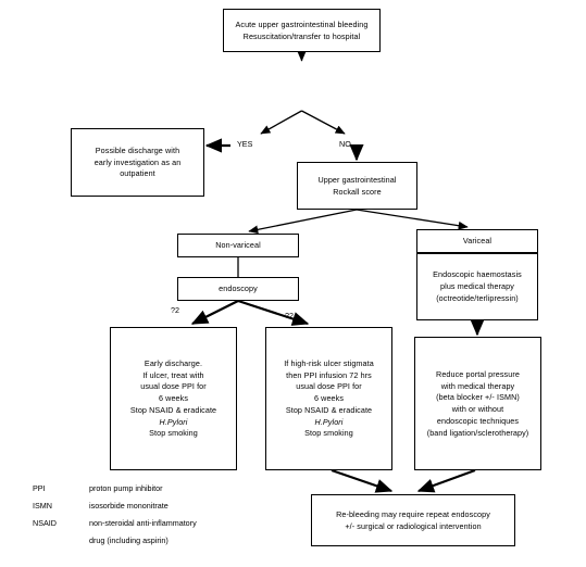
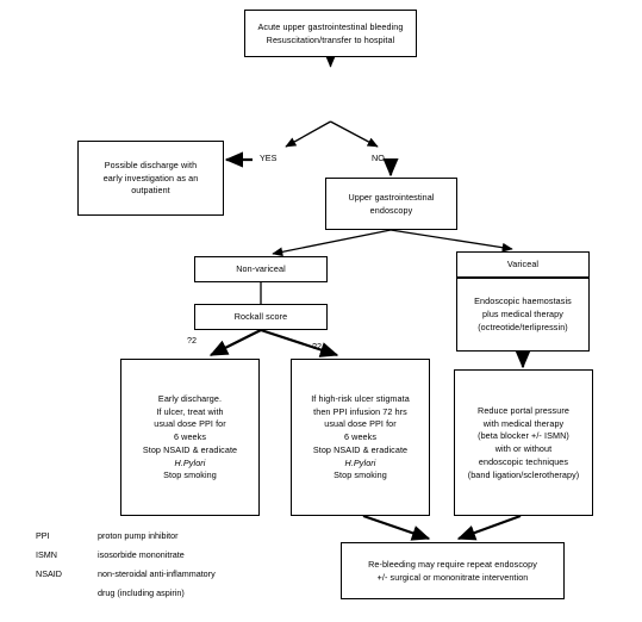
  Acute upper gastrointestinal bleeding
  Resuscitation/transfer to hospital
  Possible discharge with
  early investigation as an
  outpatient
  Upper gastrointestinal
- Rockall score
+ endoscopy
  Non-variceal
- endoscopy
+ Rockall score
  Variceal
  Endoscopic haemostasis
  plus medical therapy
  (octreotide/terlipressin)
  Early discharge.
  If ulcer, treat with
  usual dose PPI for
  6 weeks
  Stop NSAID & eradicate
  H.Pylori
  Stop smoking
  If high-risk ulcer stigmata
  then PPI infusion 72 hrs
  usual dose PPI for
  6 weeks
  Stop NSAID & eradicate
  H.Pylori
  Stop smoking
  Reduce portal pressure
  with medical therapy
  (beta blocker +/- ISMN)
  with or without
  endoscopic techniques
  (band ligation/sclerotherapy)
  Re-bleeding may require repeat endoscopy
- +/- surgical or radiological intervention
+ +/- surgical or mononitrate intervention
  YES
  NO
  ?2
  ?2
  PPI
  proton pump inhibitor
  ISMN
  isosorbide mononitrate
  NSAID
  non-steroidal anti-inflammatory
  drug (including aspirin)
